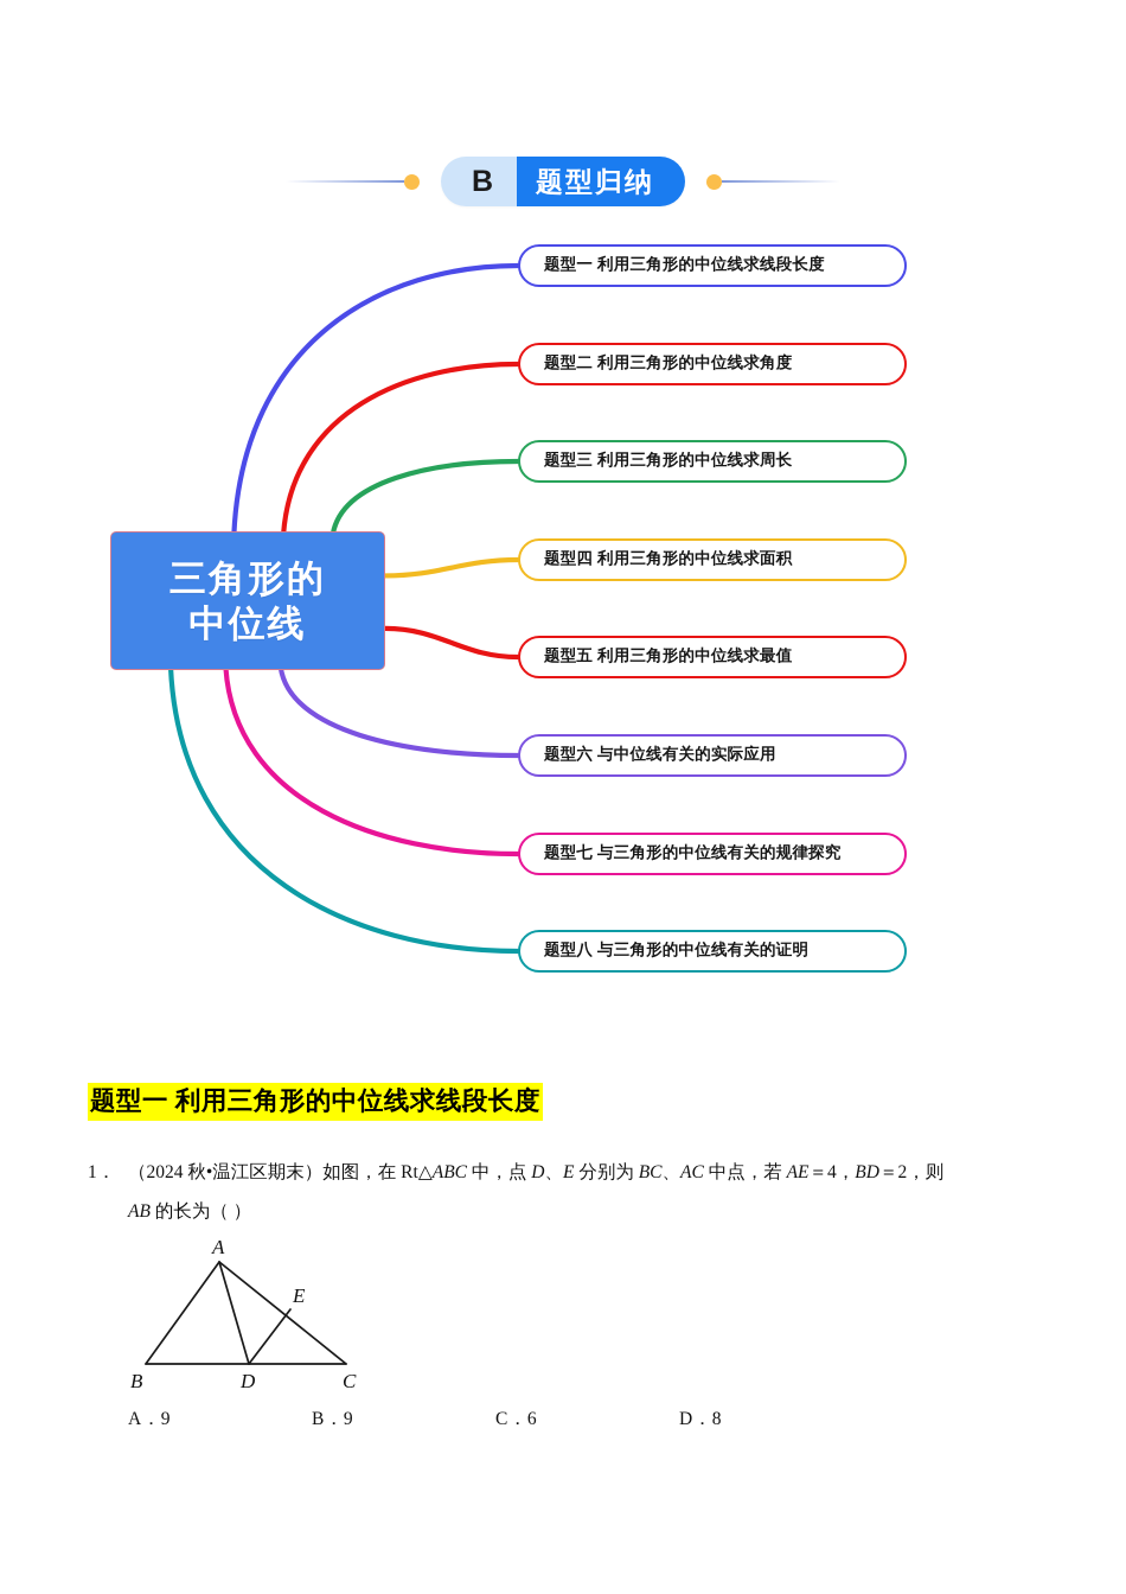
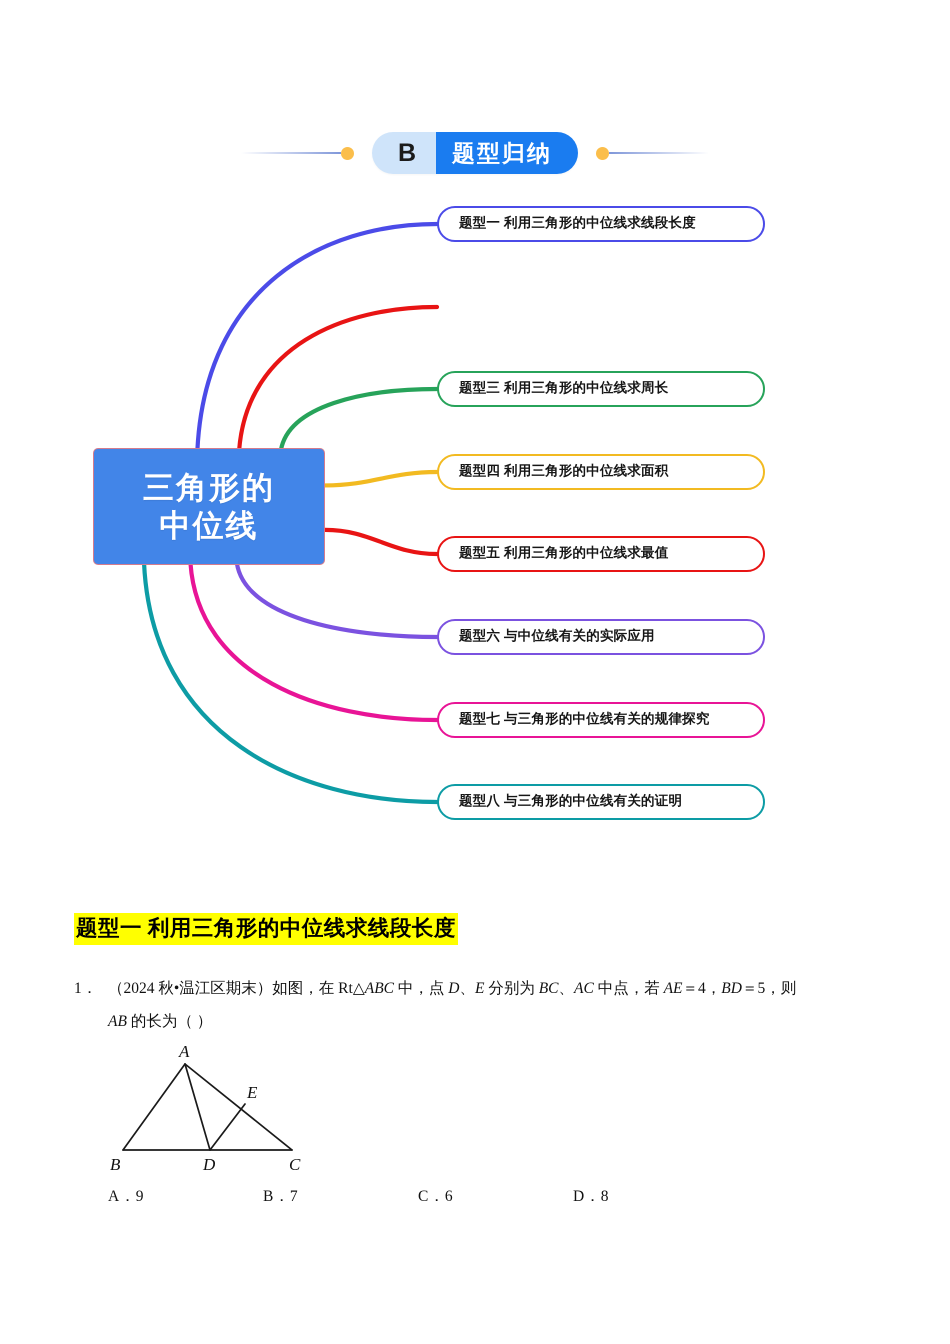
  B
  题型归纳
  三角形的
  中位线
  题型一 利用三角形的中位线求线段长度
- 题型二 利用三角形的中位线求角度
  题型三 利用三角形的中位线求周长
  题型四 利用三角形的中位线求面积
  题型五 利用三角形的中位线求最值
  题型六 与中位线有关的实际应用
  题型七 与三角形的中位线有关的规律探究
  题型八 与三角形的中位线有关的证明
  题型一 利用三角形的中位线求线段长度
  1．
- （2024 秋•温江区期末）如图，在 Rt△ABC 中，点 D、E 分别为 BC、AC 中点，若 AE＝4，BD＝2，则
+ （2024 秋•温江区期末）如图，在 Rt△ABC 中，点 D、E 分别为 BC、AC 中点，若 AE＝4，BD＝5，则
  AB 的长为（ ）
  A
  E
  B
  D
  C
  A．9
- B．9
+ B．7
  C．6
  D．8
